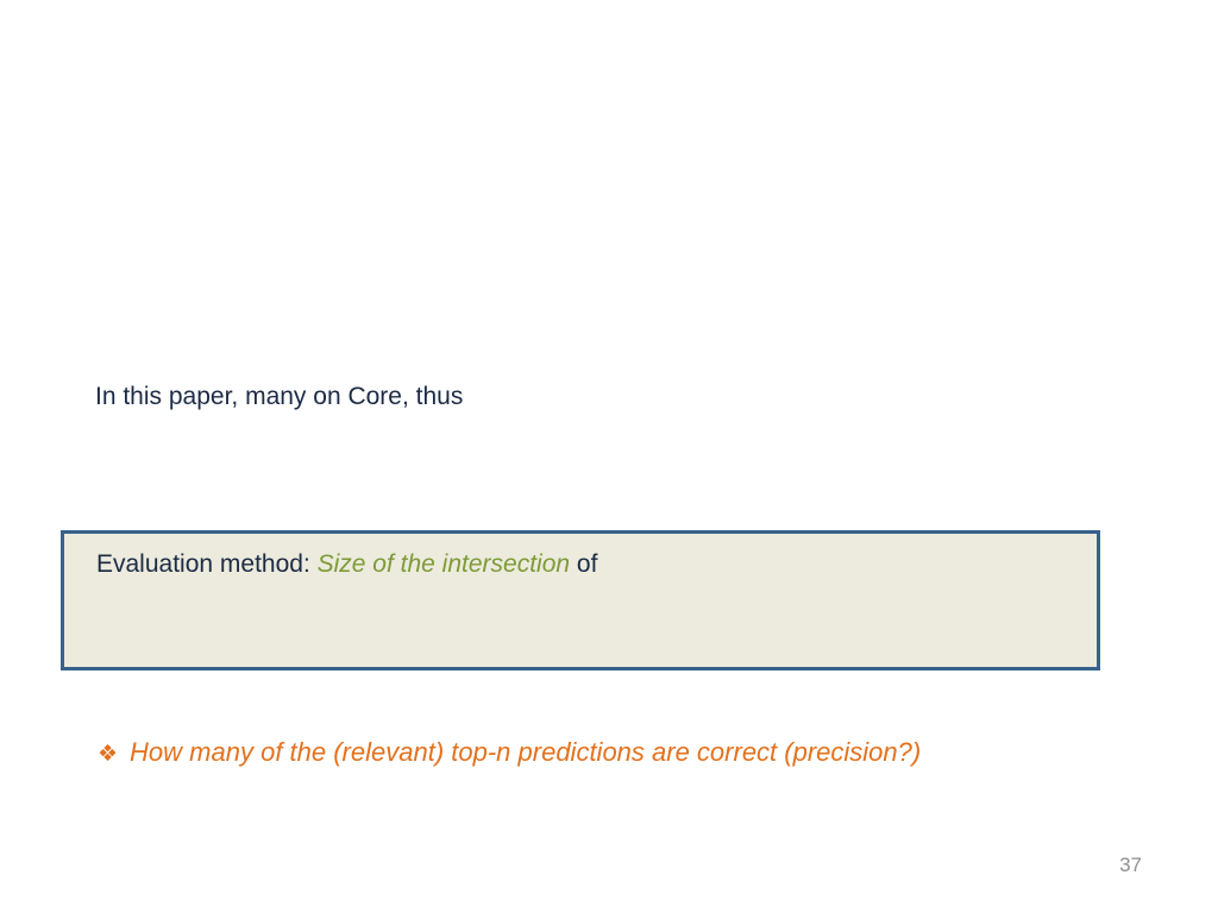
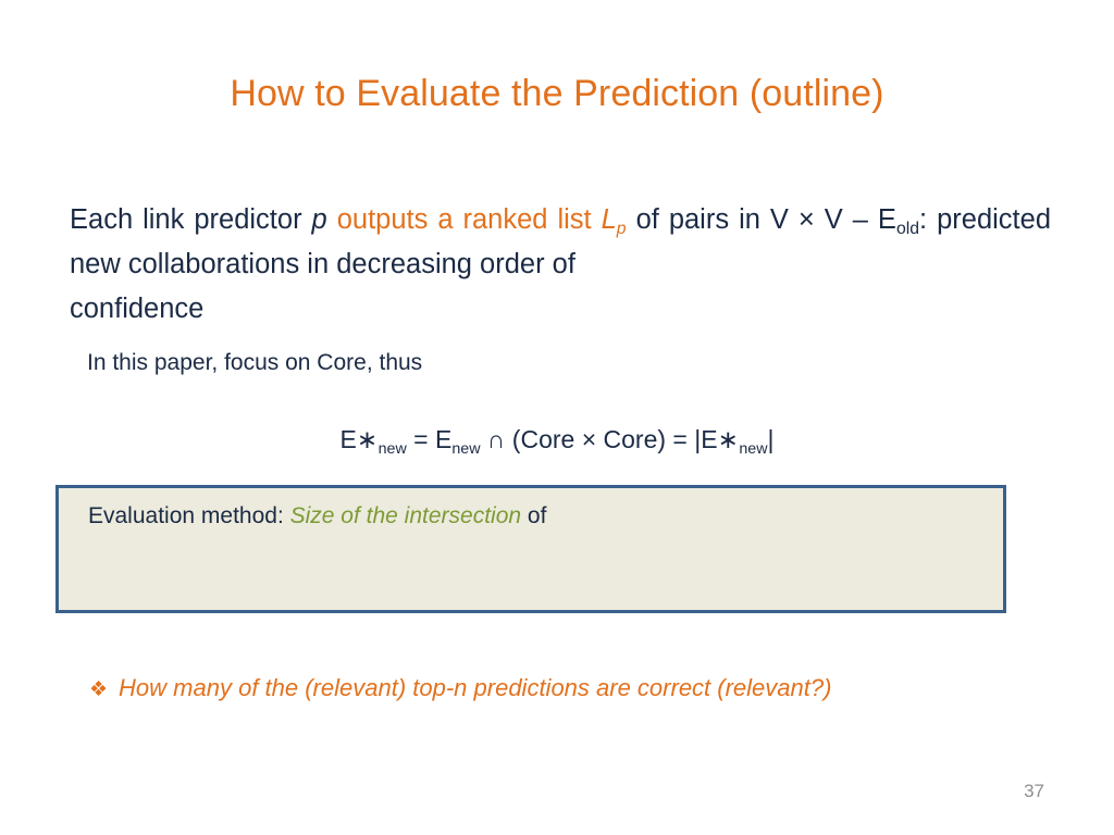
+ How to Evaluate the Prediction (outline)
+ Each link predictor p outputs a ranked list Lp of pairs in V × V – Eold: predicted new collaborations in decreasing order of
+ confidence
- In this paper, many on Core, thus
+ In this paper, focus on Core, thus
+ E∗new = Enew ∩ (Core × Core) = |E∗new|
  Evaluation method: Size of the intersection of
- ❖ How many of the (relevant) top-n predictions are correct (precision?)
+ ❖ How many of the (relevant) top-n predictions are correct (relevant?)
  37
